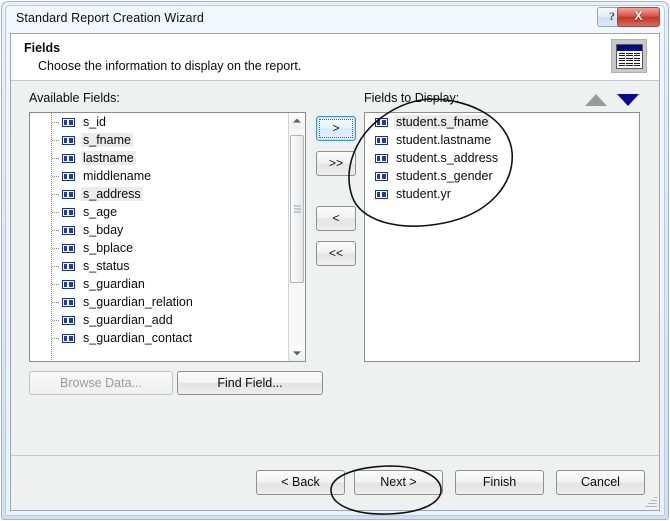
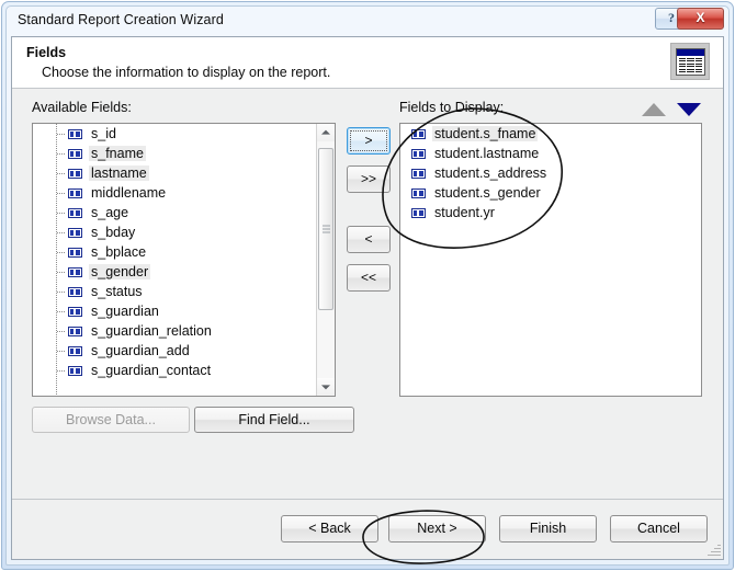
  Standard Report Creation Wizard
  ?
  X
  Fields
  Choose the information to display on the report.
  Available Fields:
  Fields to Display:
  s_id
  s_fname
  lastname
  middlename
- s_address
  s_age
  s_bday
  s_bplace
+ s_gender
  s_status
  s_guardian
  s_guardian_relation
  s_guardian_add
  s_guardian_contact
  >
  >>
  <
  <<
  student.s_fname
  student.lastname
  student.s_address
  student.s_gender
  student.yr
  Browse Data...
  Find Field...
  < Back
  Next >
  Finish
  Cancel
